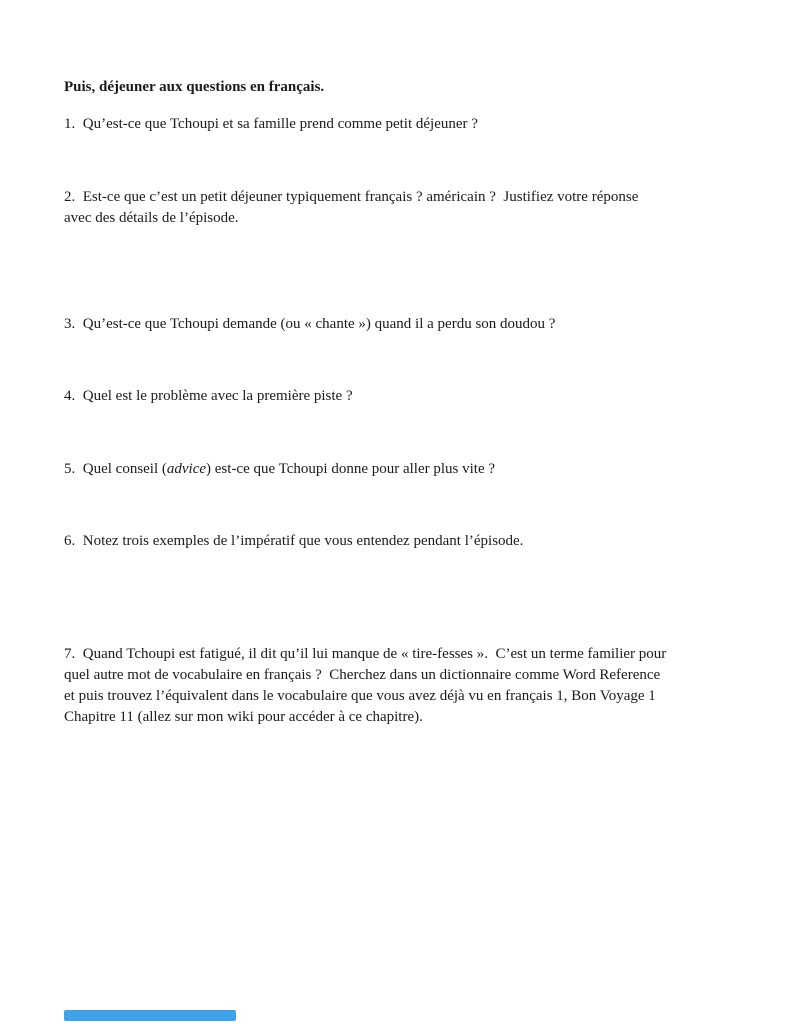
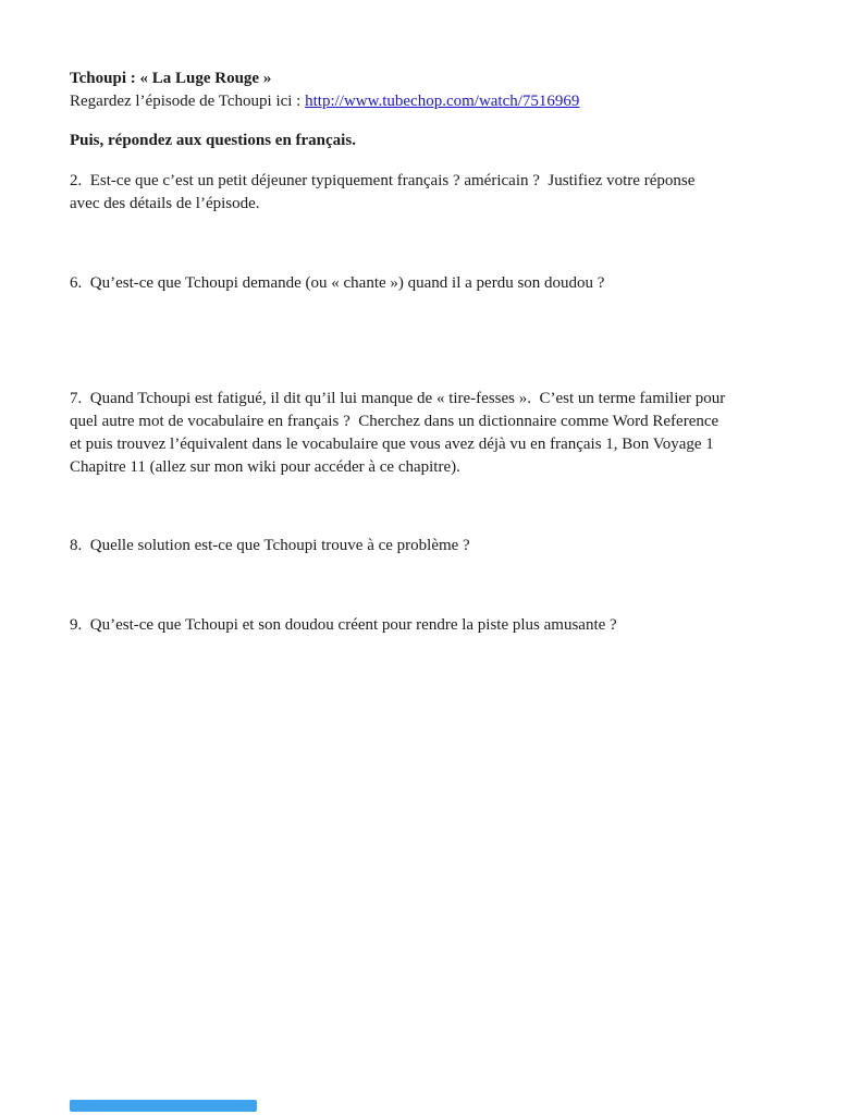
+ Tchoupi : « La Luge Rouge »
+ Regardez l’épisode de Tchoupi ici : http://www.tubechop.com/watch/7516969
- Puis, déjeuner aux questions en français.
+ Puis, répondez aux questions en français.
- 1. Qu’est-ce que Tchoupi et sa famille prend comme petit déjeuner ?
  2. Est-ce que c’est un petit déjeuner typiquement français ? américain ? Justifiez votre réponse
  avec des détails de l’épisode.
- 3. Qu’est-ce que Tchoupi demande (ou « chante ») quand il a perdu son doudou ?
+ 6. Qu’est-ce que Tchoupi demande (ou « chante ») quand il a perdu son doudou ?
- 4. Quel est le problème avec la première piste ?
- 5. Quel conseil (advice) est-ce que Tchoupi donne pour aller plus vite ?
- 6. Notez trois exemples de l’impératif que vous entendez pendant l’épisode.
  7. Quand Tchoupi est fatigué, il dit qu’il lui manque de « tire-fesses ». C’est un terme familier pour
  quel autre mot de vocabulaire en français ? Cherchez dans un dictionnaire comme Word Reference
  et puis trouvez l’équivalent dans le vocabulaire que vous avez déjà vu en français 1, Bon Voyage 1
  Chapitre 11 (allez sur mon wiki pour accéder à ce chapitre).
+ 8. Quelle solution est-ce que Tchoupi trouve à ce problème ?
+ 9. Qu’est-ce que Tchoupi et son doudou créent pour rendre la piste plus amusante ?
